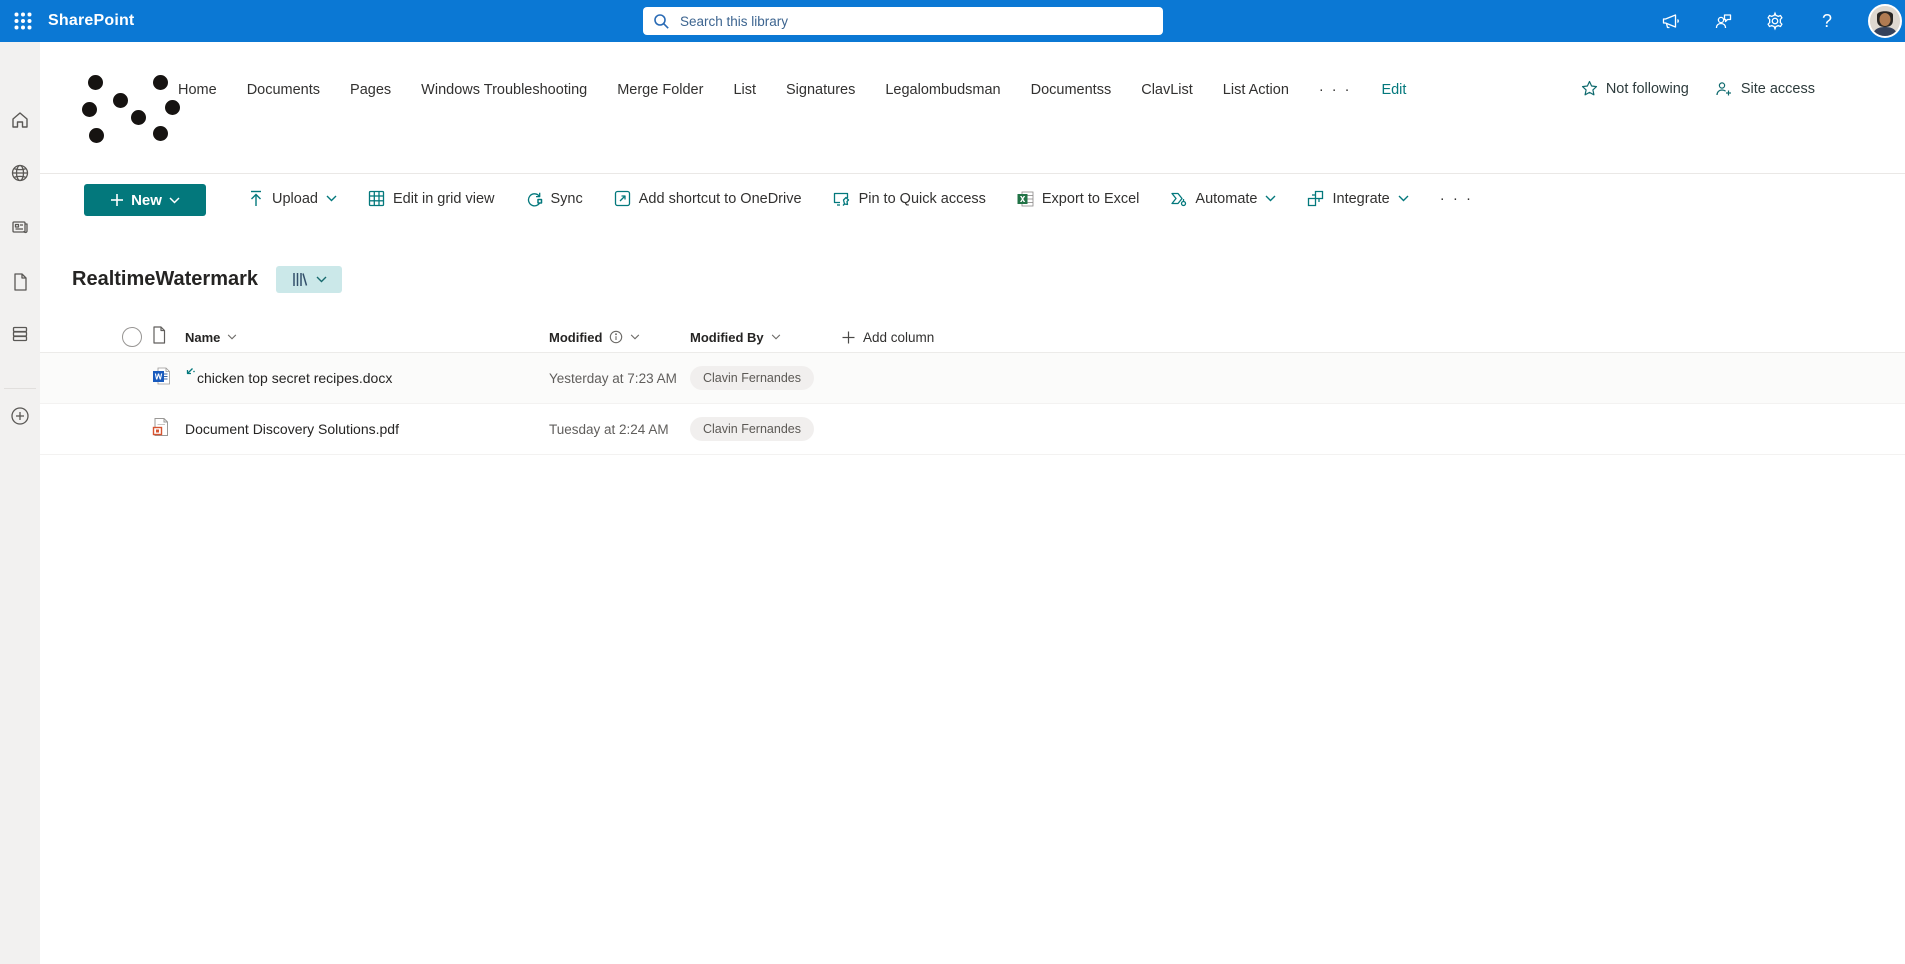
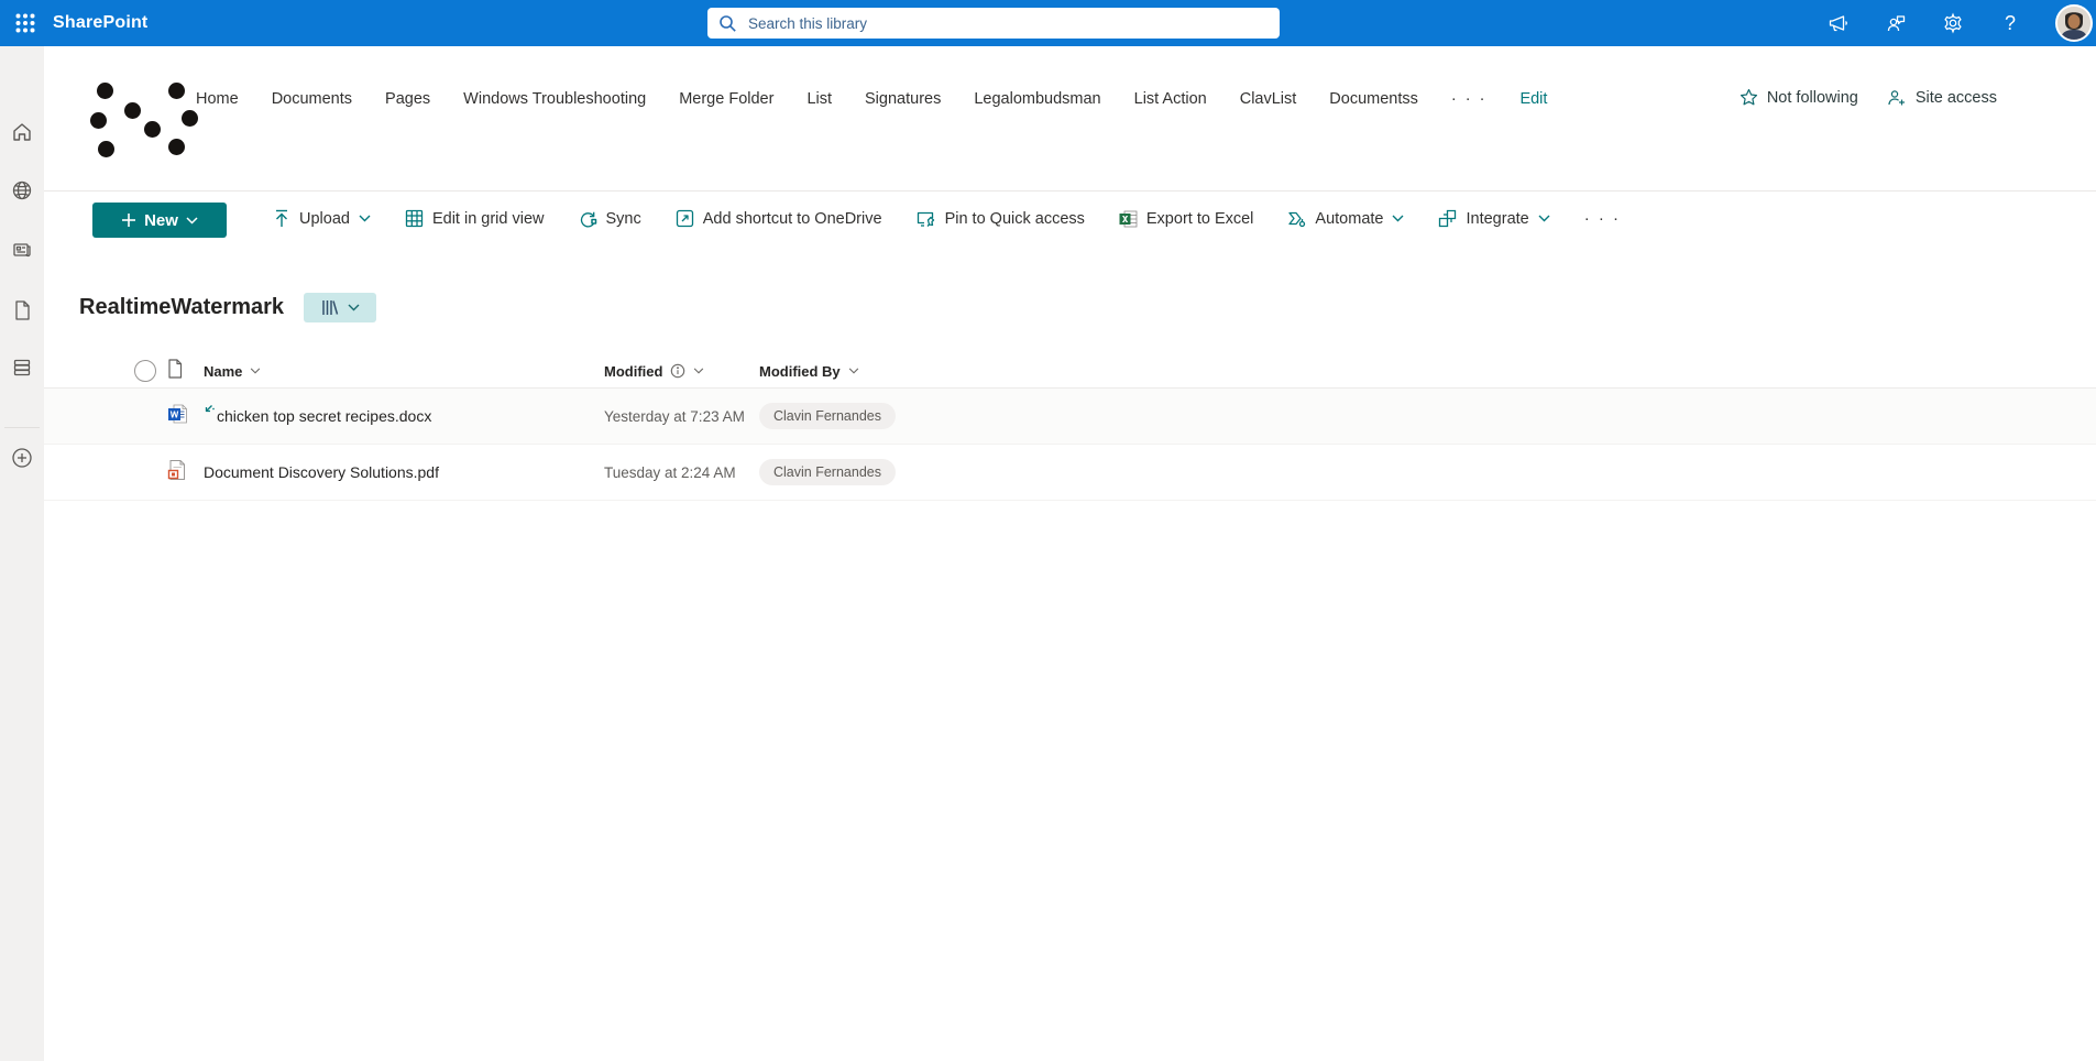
  SharePoint
  Search this library
  ?
  Home
  Documents
  Pages
  Windows Troubleshooting
  Merge Folder
  List
  Signatures
  Legalombudsman
- Documentss
+ List Action
  ClavList
- List Action
+ Documentss
  · · ·
  Edit
  Not following
  Site access
  New
  Upload
  Edit in grid view
  Sync
  Add shortcut to OneDrive
  Pin to Quick access
  Export to Excel
  Automate
  Integrate
  · · ·
  RealtimeWatermark
  Name
  Modified
  Modified By
- Add column
  chicken top secret recipes.docx
  Yesterday at 7:23 AM
  Clavin Fernandes
  Document Discovery Solutions.pdf
  Tuesday at 2:24 AM
  Clavin Fernandes
